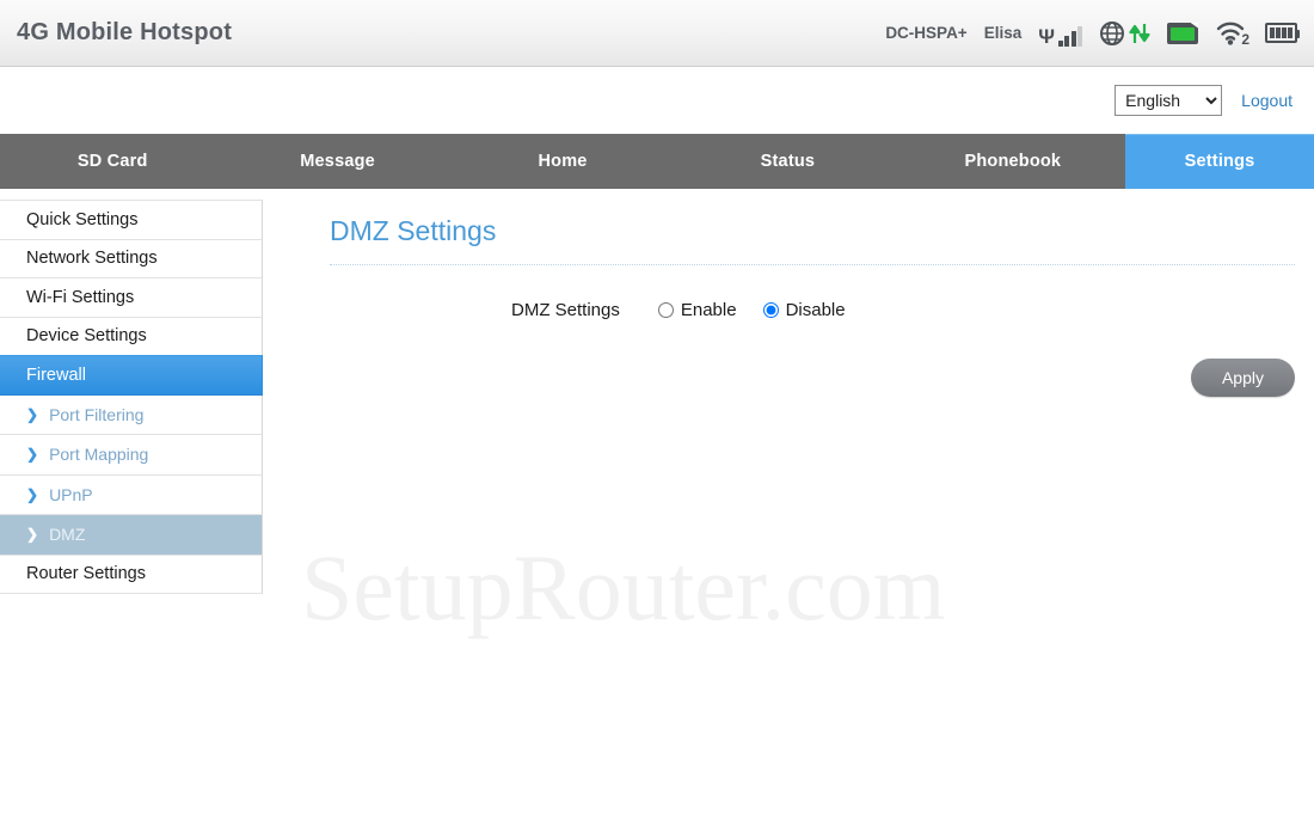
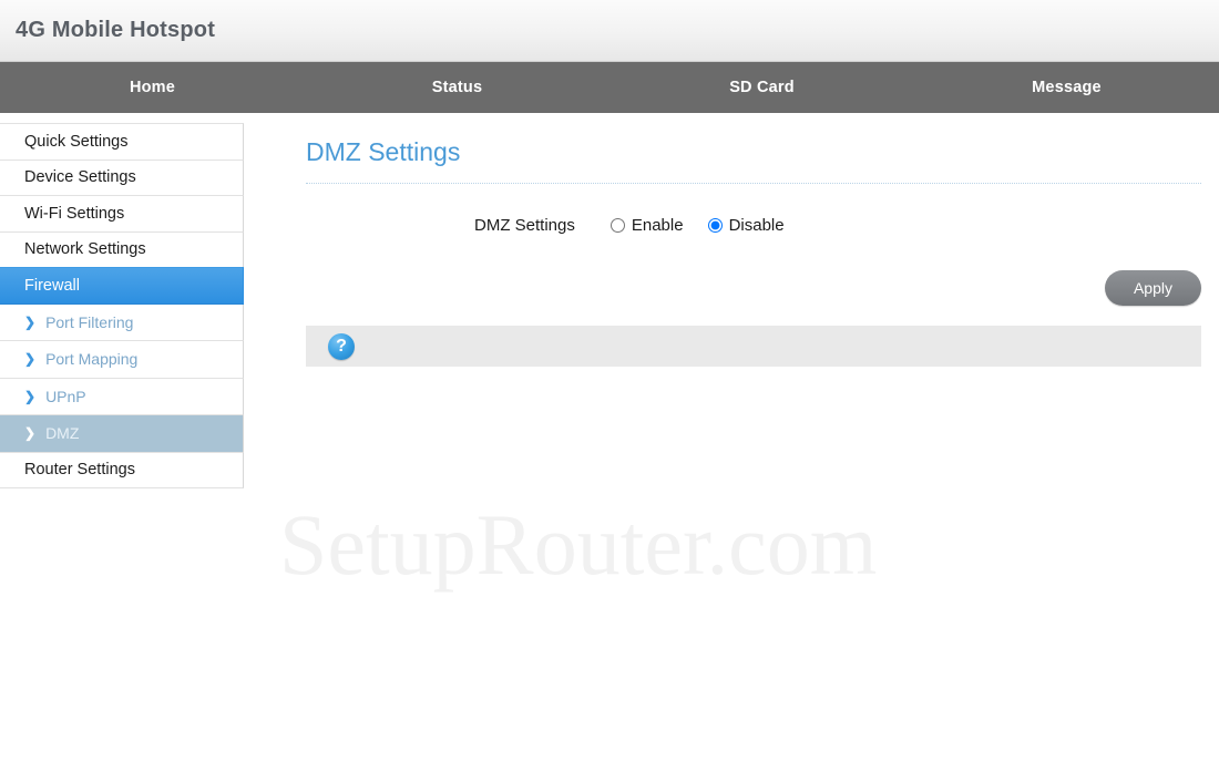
  4G Mobile Hotspot
- DC-HSPA+
- Elisa
- Ψ
- 2
- English
- Logout
- SD Card
+ Home
- Message
+ Status
- Home
+ SD Card
- Status
+ Message
- Phonebook
- Settings
  Quick Settings
- Network Settings
+ Device Settings
  Wi-Fi Settings
- Device Settings
+ Network Settings
  Firewall
  ❯
  Port Filtering
  ❯
  Port Mapping
  ❯
  UPnP
  ❯
  DMZ
  Router Settings
  DMZ Settings
  DMZ Settings
  Enable
  Disable
  Apply
+ ?
